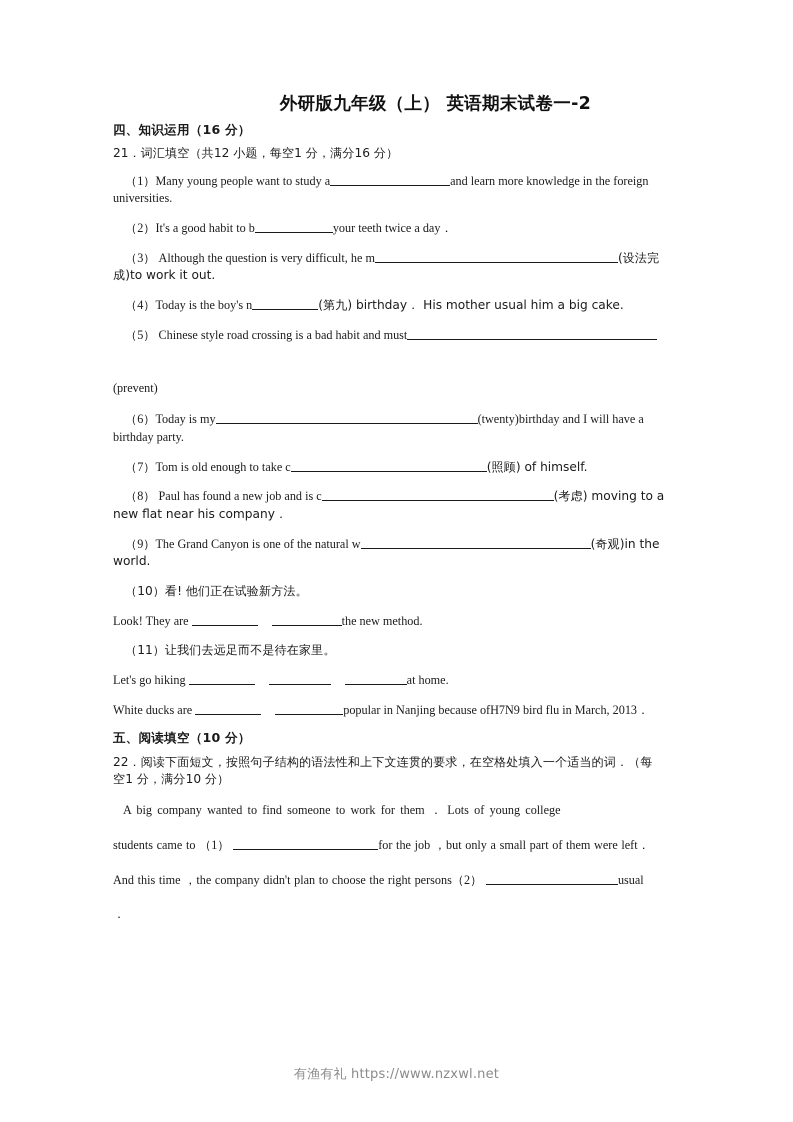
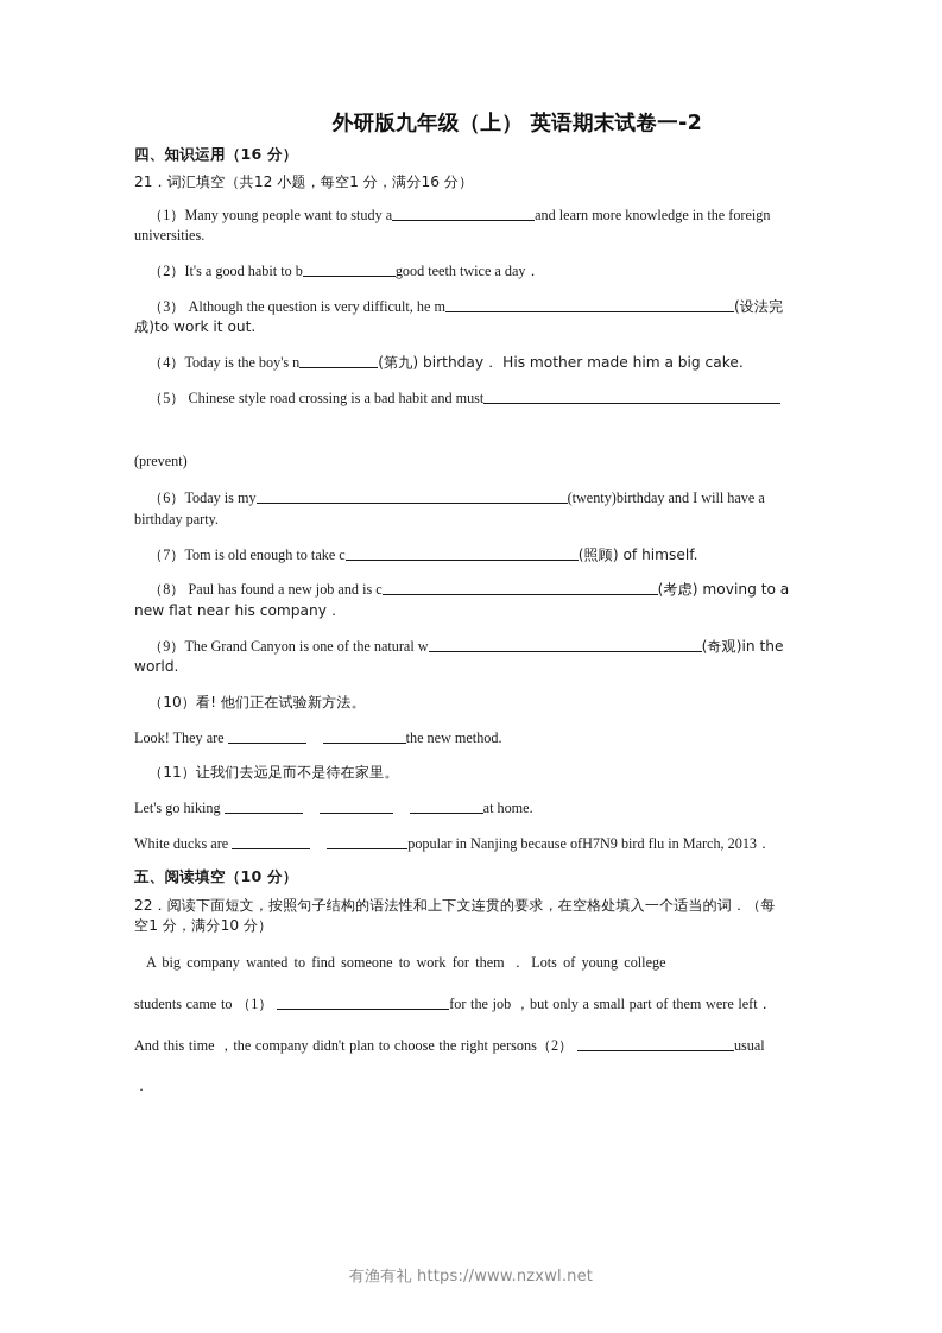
  外研版九年级（上） 英语期末试卷一-2
  四、知识运用（16 分）
  21．词汇填空（共12 小题，每空1 分，满分16 分）
  （1）Many young people want to study a and learn more knowledge in the foreign universities.
- （2）It's a good habit to b your teeth twice a day．
+ （2）It's a good habit to b good teeth twice a day．
  （3） Although the question is very difficult, he m (设法完成)to work it out.
- （4）Today is the boy's n (第九) birthday． His mother usual him a big cake.
+ （4）Today is the boy's n (第九) birthday． His mother made him a big cake.
  （5） Chinese style road crossing is a bad habit and must
  (prevent)
  （6）Today is my (twenty)birthday and I will have a birthday party.
  （7）Tom is old enough to take c (照顾) of himself.
  （8） Paul has found a new job and is c (考虑) moving to a new flat near his company．
  （9）The Grand Canyon is one of the natural w (奇观)in the world.
  （10）看! 他们正在试验新方法。
  Look! They are the new method.
  （11）让我们去远足而不是待在家里。
  Let's go hiking at home.
  White ducks are popular in Nanjing because ofH7N9 bird flu in March, 2013．
  五、阅读填空（10 分）
  22．阅读下面短文，按照句子结构的语法性和上下文连贯的要求，在空格处填入一个适当的词．（每
  空1 分，满分10 分）
  A big company wanted to find someone to work for them ． Lots of young college
  students came to （1） for the job ，but only a small part of them were left．
  And this time ，the company didn't plan to choose the right persons（2） usual
  ．
  有渔有礼 https://www.nzxwl.net
